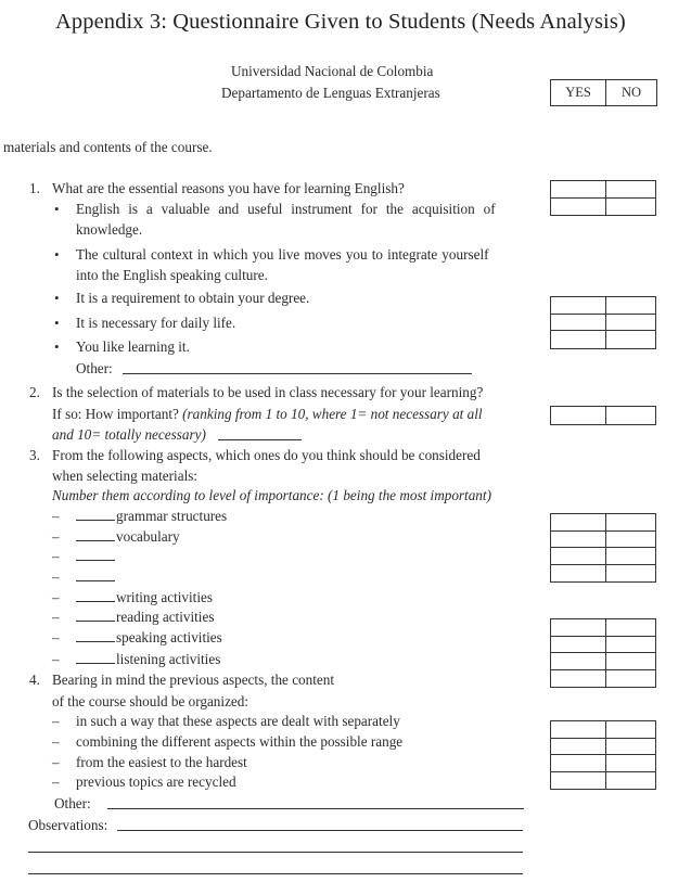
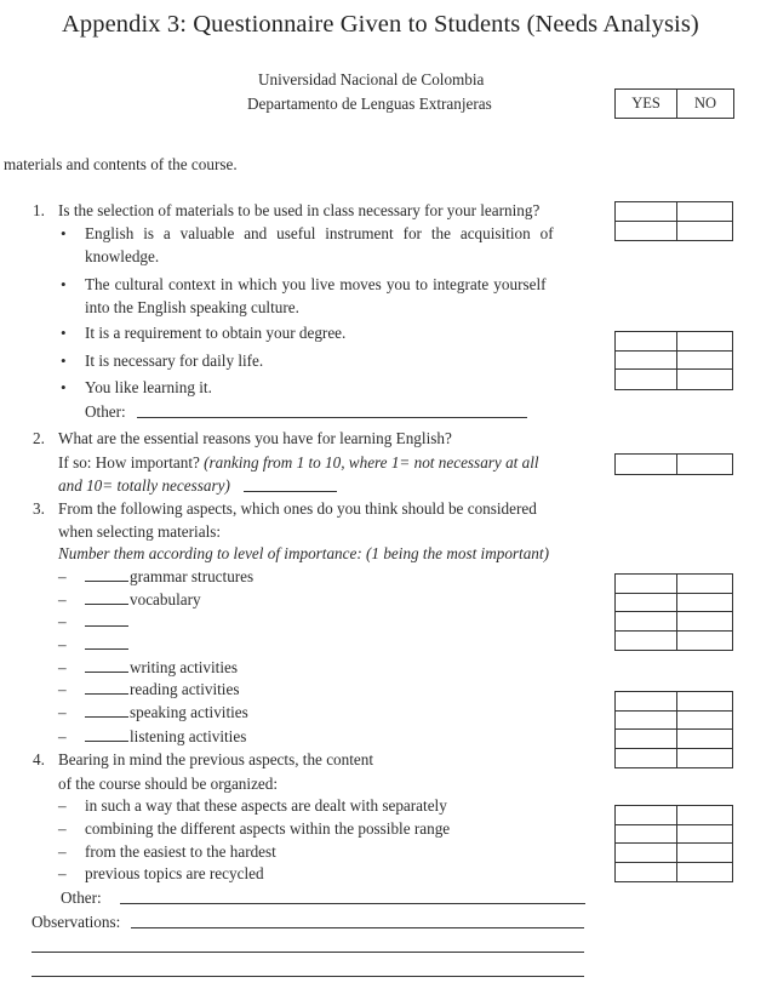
  Appendix 3: Questionnaire Given to Students (Needs Analysis)
  Universidad Nacional de Colombia
  Departamento de Lenguas Extranjeras
  YES
  NO
  materials and contents of the course.
  1.
- What are the essential reasons you have for learning English?
+ Is the selection of materials to be used in class necessary for your learning?
  •
  English is a valuable and useful instrument for the acquisition of
  knowledge.
  •
  The cultural context in which you live moves you to integrate yourself
  into the English speaking culture.
  •
  It is a requirement to obtain your degree.
  •
  It is necessary for daily life.
  •
  You like learning it.
  Other:
  2.
- Is the selection of materials to be used in class necessary for your learning?
+ What are the essential reasons you have for learning English?
  If so: How important? (ranking from 1 to 10, where 1= not necessary at all
  and 10= totally necessary)
  3.
  From the following aspects, which ones do you think should be considered
  when selecting materials:
  Number them according to level of importance: (1 being the most important)
  –
  grammar structures
  –
  vocabulary
  –
  –
  –
  writing activities
  –
  reading activities
  –
  speaking activities
  –
  listening activities
  4.
  Bearing in mind the previous aspects, the content
  of the course should be organized:
  –
  in such a way that these aspects are dealt with separately
  –
  combining the different aspects within the possible range
  –
  from the easiest to the hardest
  –
  previous topics are recycled
  Other:
  Observations:
